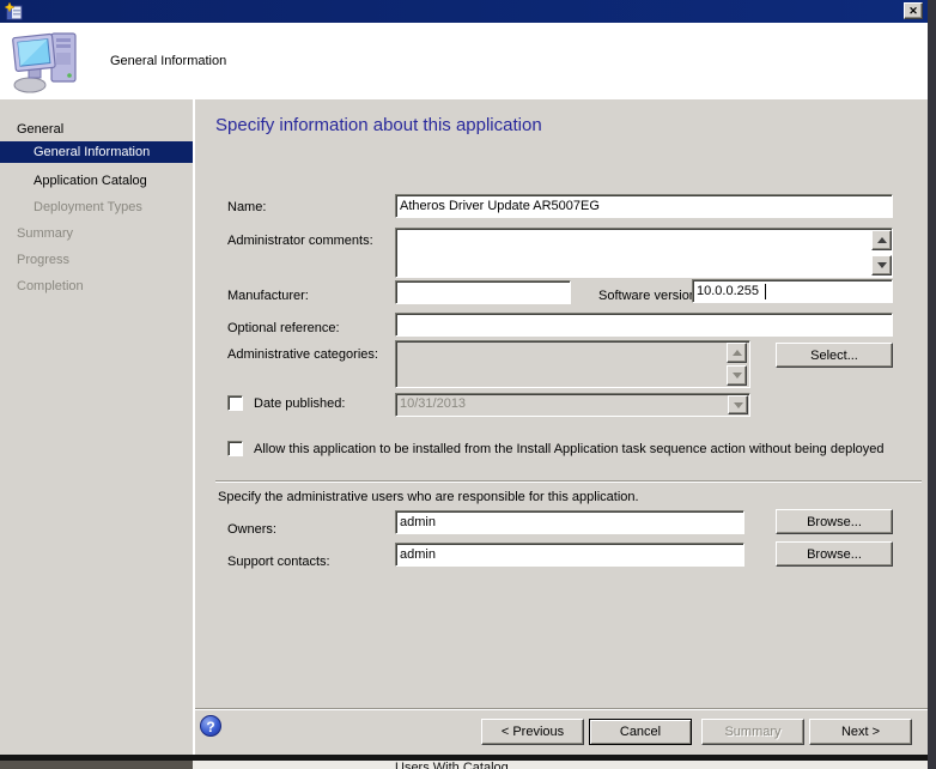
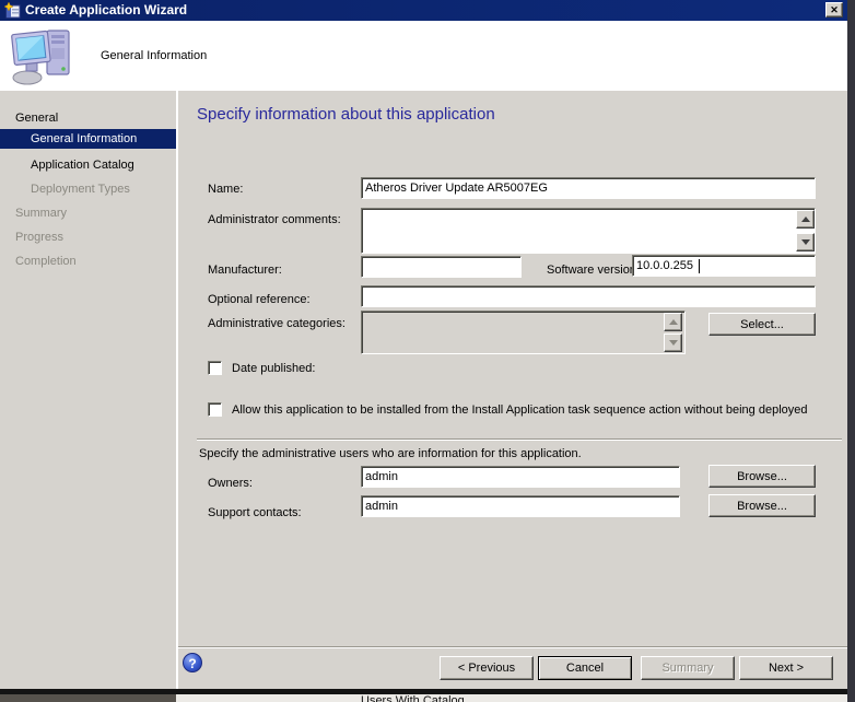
+ Create Application Wizard
  ✕
  General Information
  General
  General Information
  Application Catalog
  Deployment Types
  Summary
  Progress
  Completion
  Specify information about this application
  Name:
  Atheros Driver Update AR5007EG
  Administrator comments:
  Manufacturer:
  Software versio
  10.0.0.255
  Optional reference:
  Administrative categories:
  Select...
  Date published:
- 10/31/2013
  Allow this application to be installed from the Install Application task sequence action without being deployed
- Specify the administrative users who are responsible for this application.
+ Specify the administrative users who are information for this application.
  Owners:
  admin
  Browse...
  Support contacts:
  admin
  Browse...
  ?
  < Previous
  Cancel
  Summary
  Next >
  Users With Catalog
